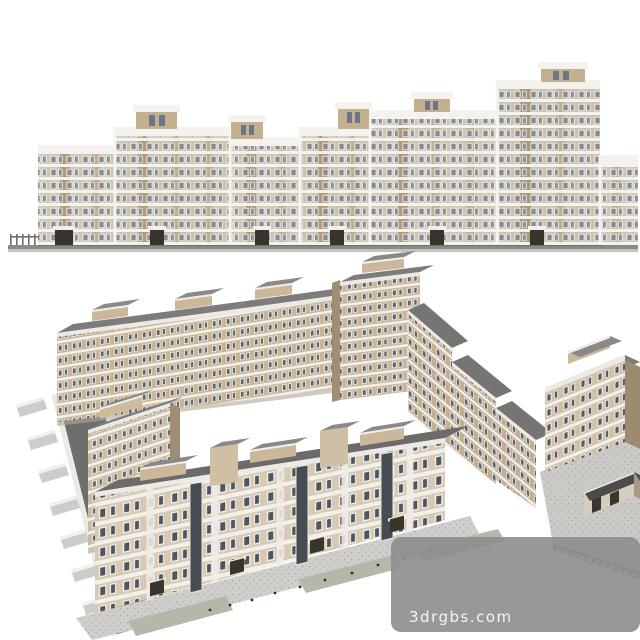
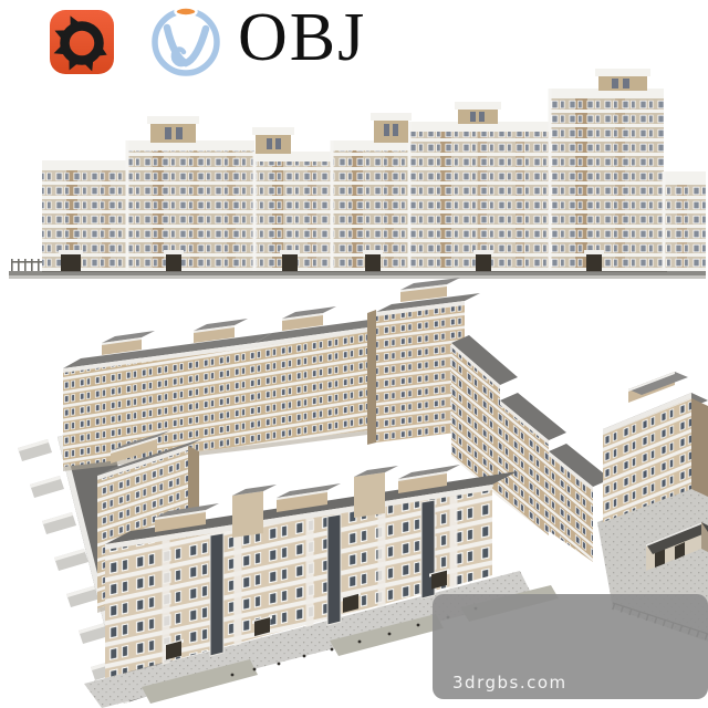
+ OBJ
  3drgbs.com
